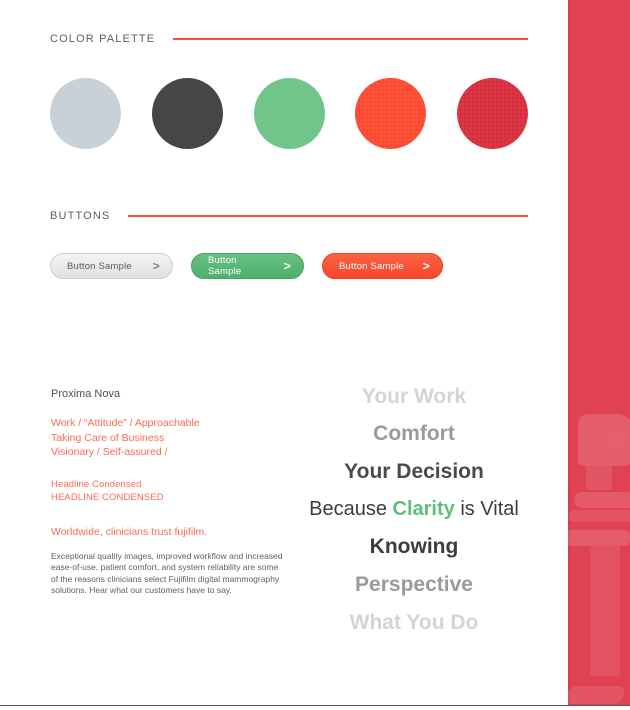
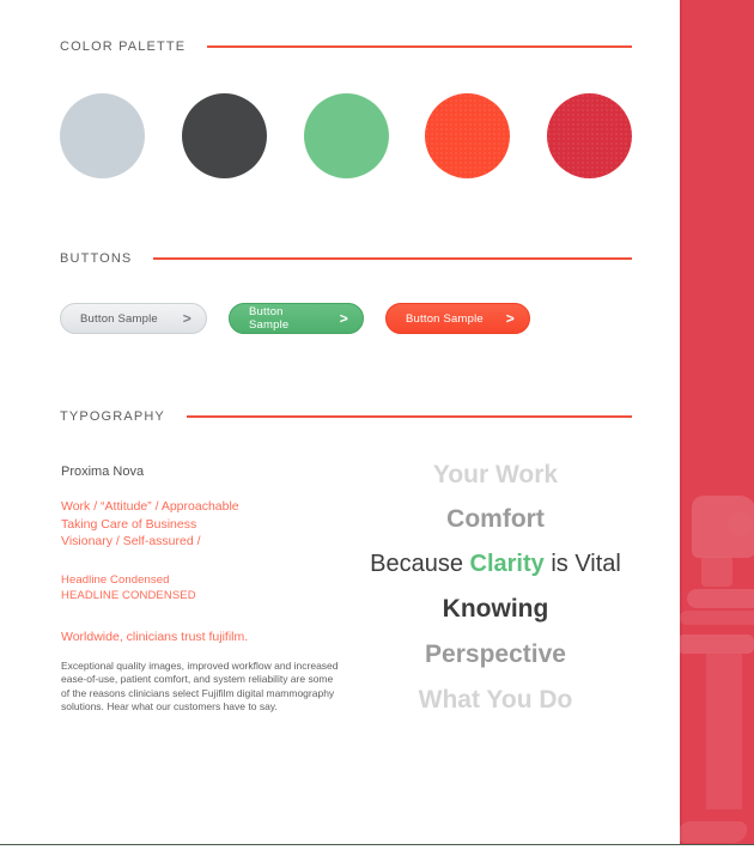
  COLOR PALETTE
  BUTTONS
  Button Sample
  >
  Button Sample
  >
  Button Sample
  >
+ TYPOGRAPHY
  Proxima Nova
  Work / “Attitude” / Approachable
  Taking Care of Business
  Visionary / Self-assured /
  Headline Condensed
  HEADLINE CONDENSED
  Worldwide, clinicians trust fujifilm.
  Exceptional quality images, improved workflow and increased ease-of-use, patient comfort, and system reliability are some of the reasons clinicians select Fujifilm digital mammography solutions. Hear what our customers have to say.
  Your Work
  Comfort
- Your Decision
  Because Clarity is Vital
  Knowing
  Perspective
  What You Do
